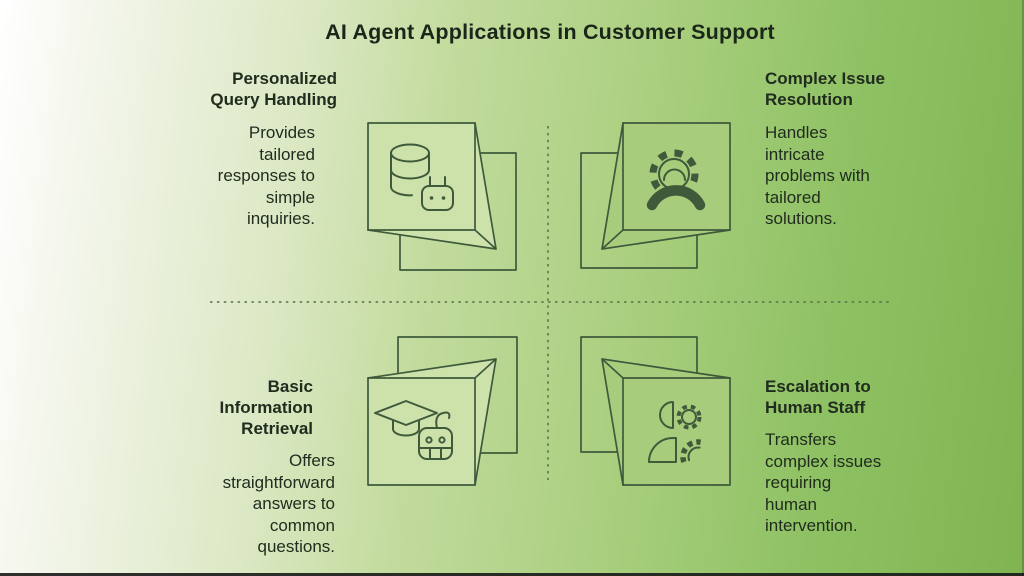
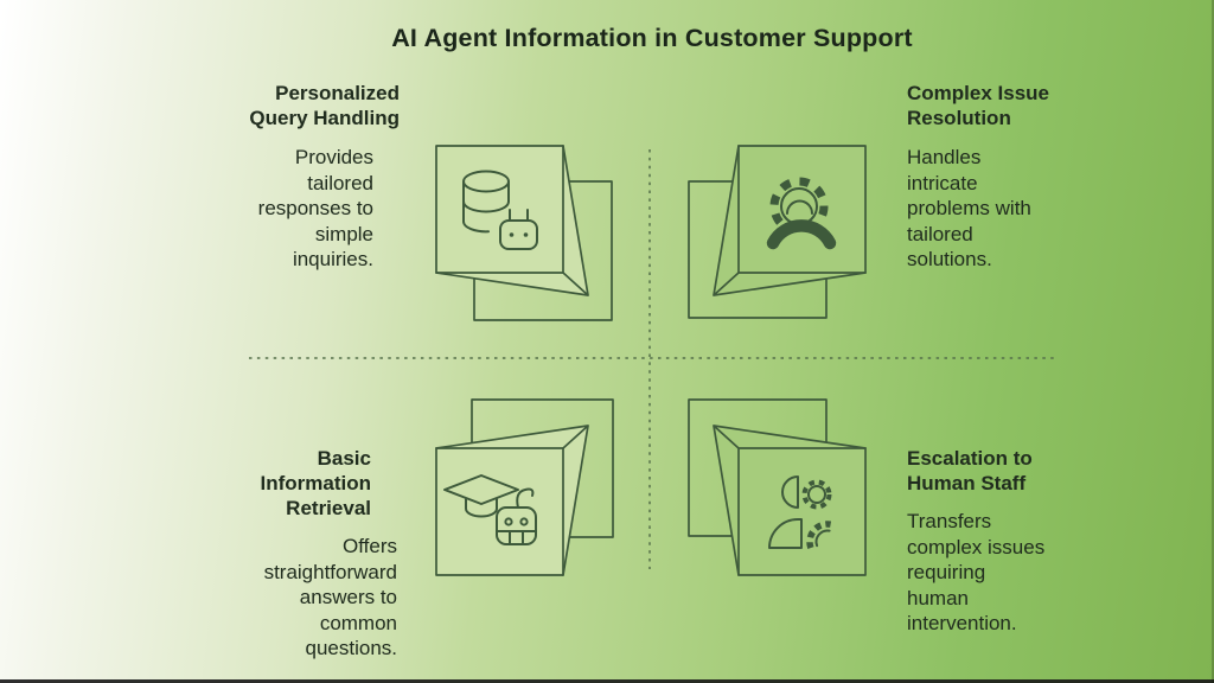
- AI Agent Applications in Customer Support
+ AI Agent Information in Customer Support
  Personalized
  Query Handling
  Provides
  tailored
  responses to
  simple
  inquiries.
  Complex Issue
  Resolution
  Handles
  intricate
  problems with
  tailored
  solutions.
  Basic
  Information
  Retrieval
  Offers
  straightforward
  answers to
  common
  questions.
  Escalation to
  Human Staff
  Transfers
  complex issues
  requiring
  human
  intervention.
